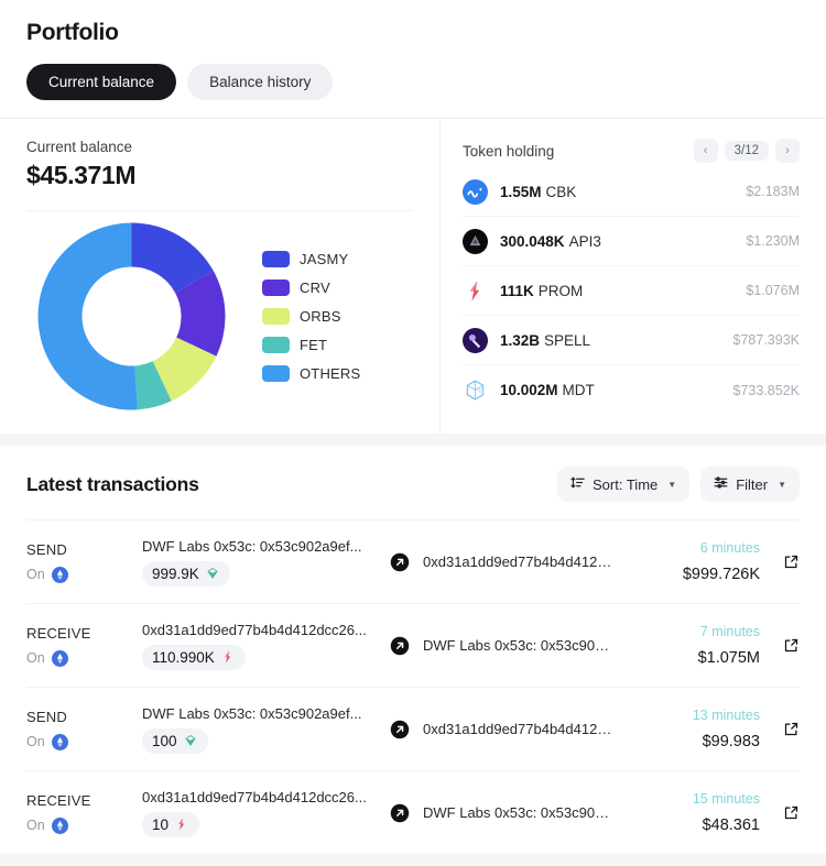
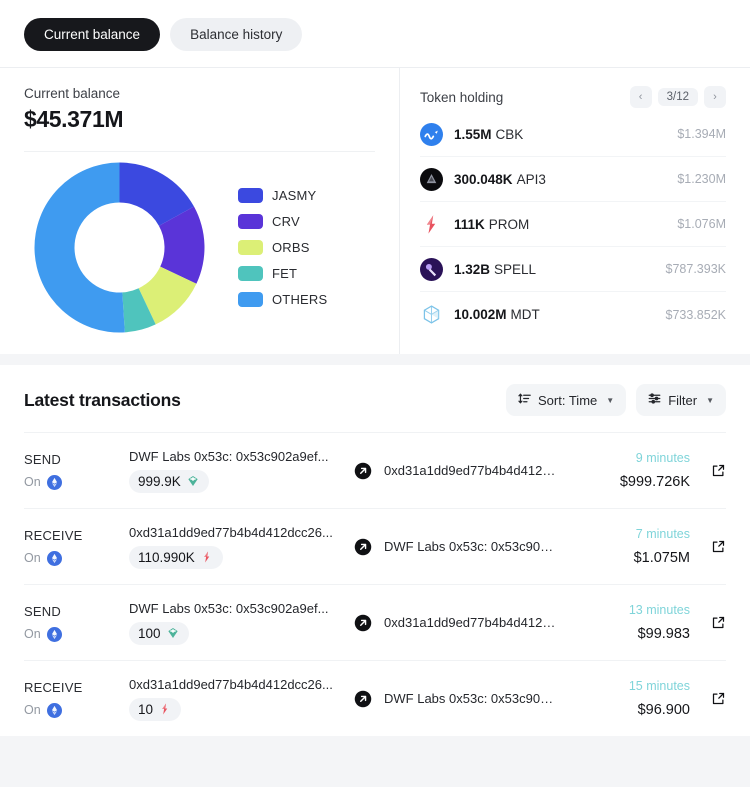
- Portfolio
  Current balance
  Balance history
  Current balance
  $45.371M
  JASMY
  CRV
  ORBS
  FET
  OTHERS
  Token holding
  ‹
  3/12
  ›
  1.55M
  CBK
- $2.183M
+ $1.394M
  300.048K
  API3
  $1.230M
  111K
  PROM
  $1.076M
  1.32B
  SPELL
  $787.393K
  10.002M
  MDT
  $733.852K
  Latest transactions
  Sort: Time
  ▼
  Filter
  ▼
  SEND
  On
  DWF Labs 0x53c: 0x53c902a9ef...
  999.9K
  0xd31a1dd9ed77b4b4d412dcc
- 6 minutes
+ 9 minutes
  $999.726K
  RECEIVE
  On
  0xd31a1dd9ed77b4b4d412dcc26...
  110.990K
  DWF Labs 0x53c: 0x53c902a9
  7 minutes
  $1.075M
  SEND
  On
  DWF Labs 0x53c: 0x53c902a9ef...
  100
  0xd31a1dd9ed77b4b4d412dcc
  13 minutes
  $99.983
  RECEIVE
  On
  0xd31a1dd9ed77b4b4d412dcc26...
  10
  DWF Labs 0x53c: 0x53c902a9
  15 minutes
- $48.361
+ $96.900
